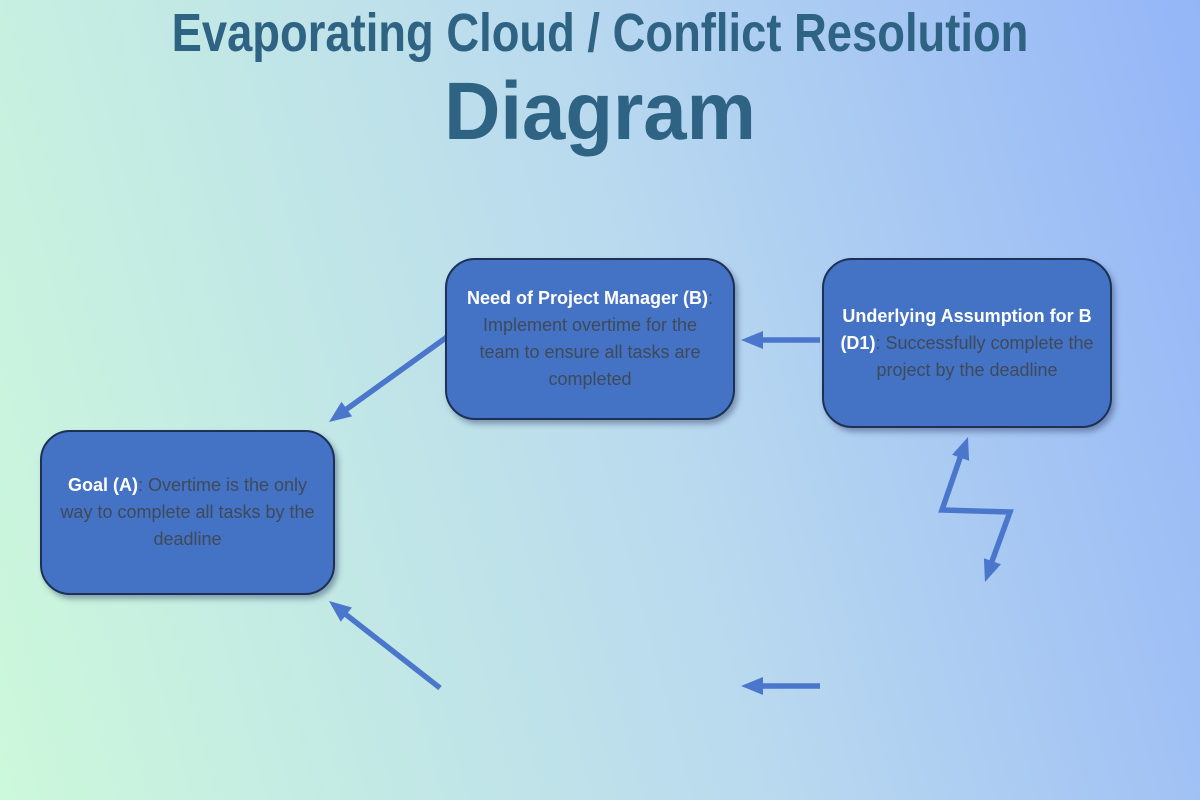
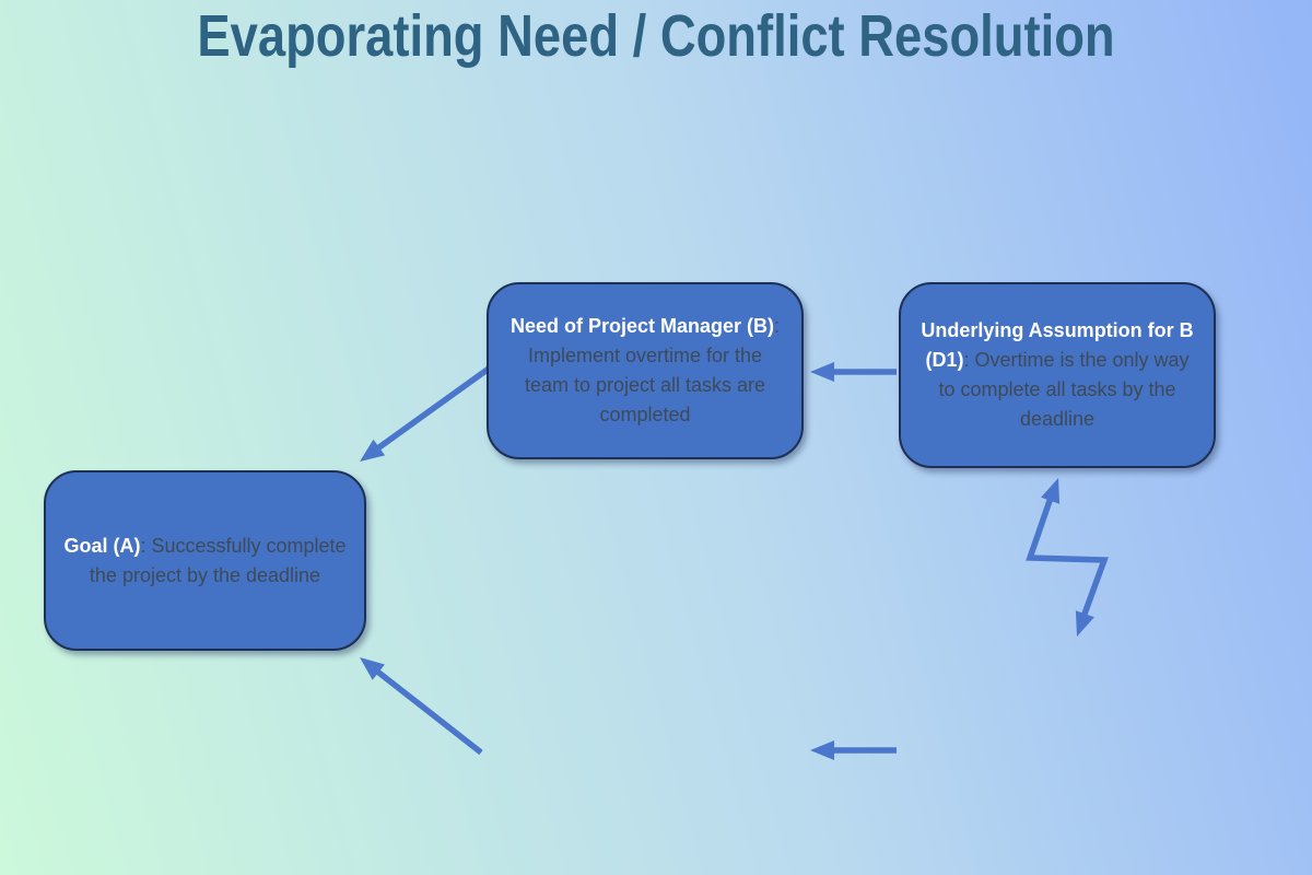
- Evaporating Cloud / Conflict Resolution
+ Evaporating Need / Conflict Resolution
- Diagram
- Goal (A): Overtime is the only way to complete all tasks by the deadline
+ Goal (A): Successfully complete the project by the deadline
- Need of Project Manager (B): Implement overtime for the team to ensure all tasks are completed
+ Need of Project Manager (B): Implement overtime for the team to project all tasks are completed
- Underlying Assumption for B (D1): Successfully complete the project by the deadline
+ Underlying Assumption for B (D1): Overtime is the only way to complete all tasks by the deadline
